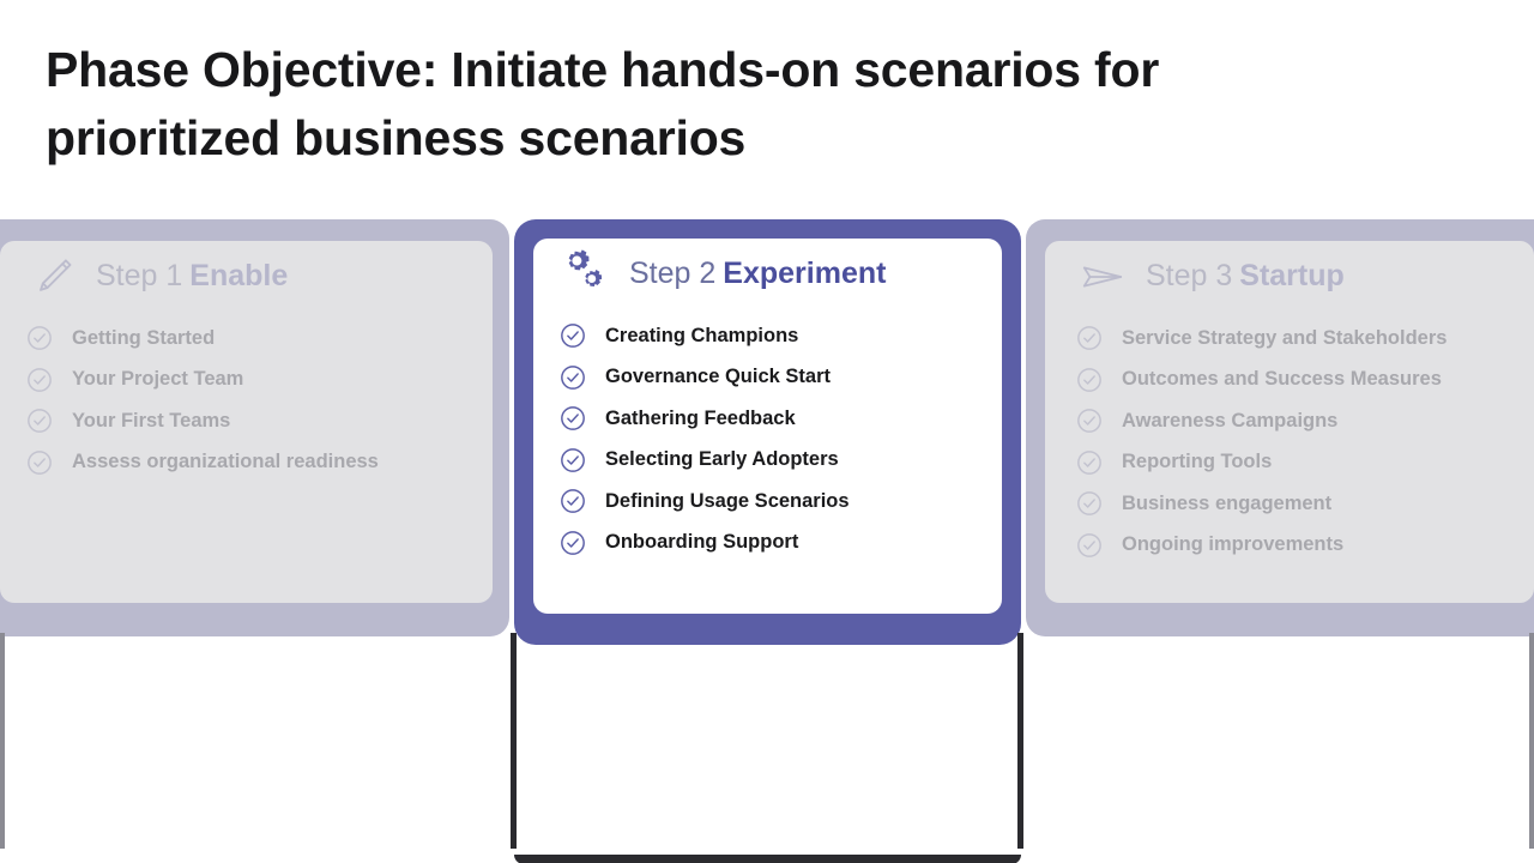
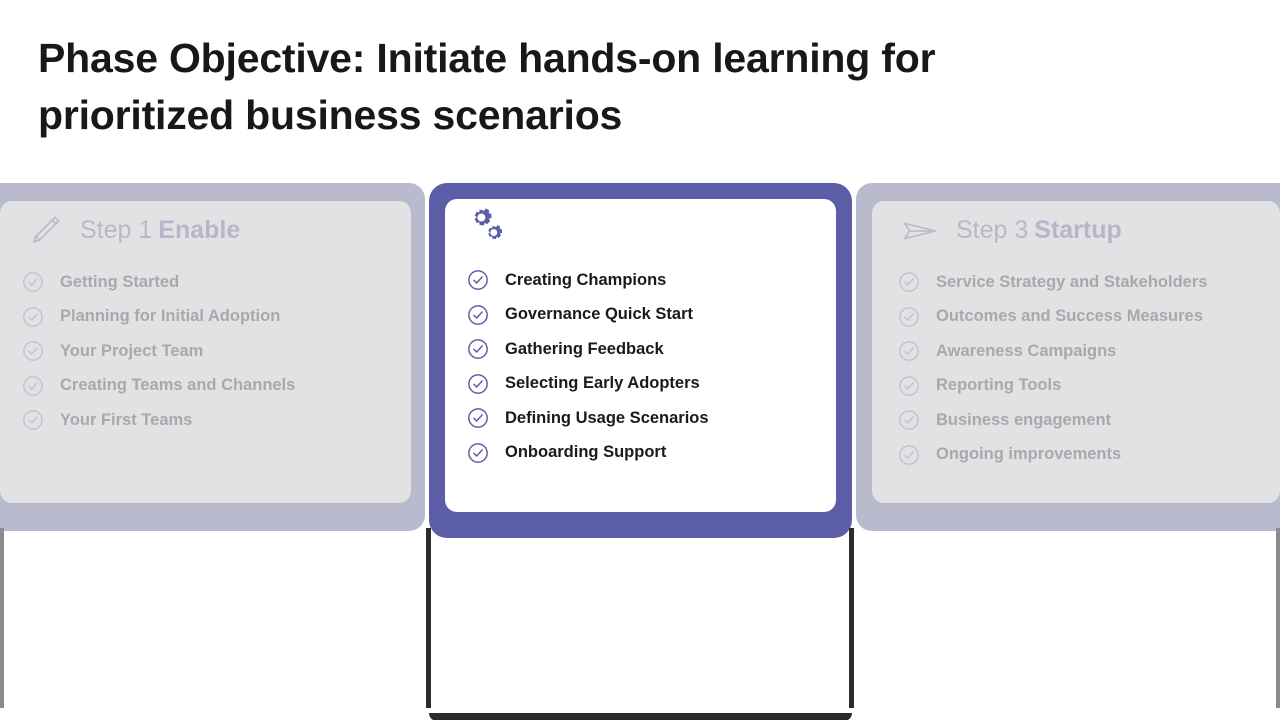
- Phase Objective: Initiate hands-on scenarios for prioritized business scenarios
+ Phase Objective: Initiate hands-on learning for prioritized business scenarios
  Step 1 Enable
  Getting Started
+ Planning for Initial Adoption
  Your Project Team
+ Creating Teams and Channels
  Your First Teams
- Assess organizational readiness
- Step 2 Experiment
  Creating Champions
  Governance Quick Start
  Gathering Feedback
  Selecting Early Adopters
  Defining Usage Scenarios
  Onboarding Support
  Step 3 Startup
  Service Strategy and Stakeholders
  Outcomes and Success Measures
  Awareness Campaigns
  Reporting Tools
  Business engagement
  Ongoing improvements
